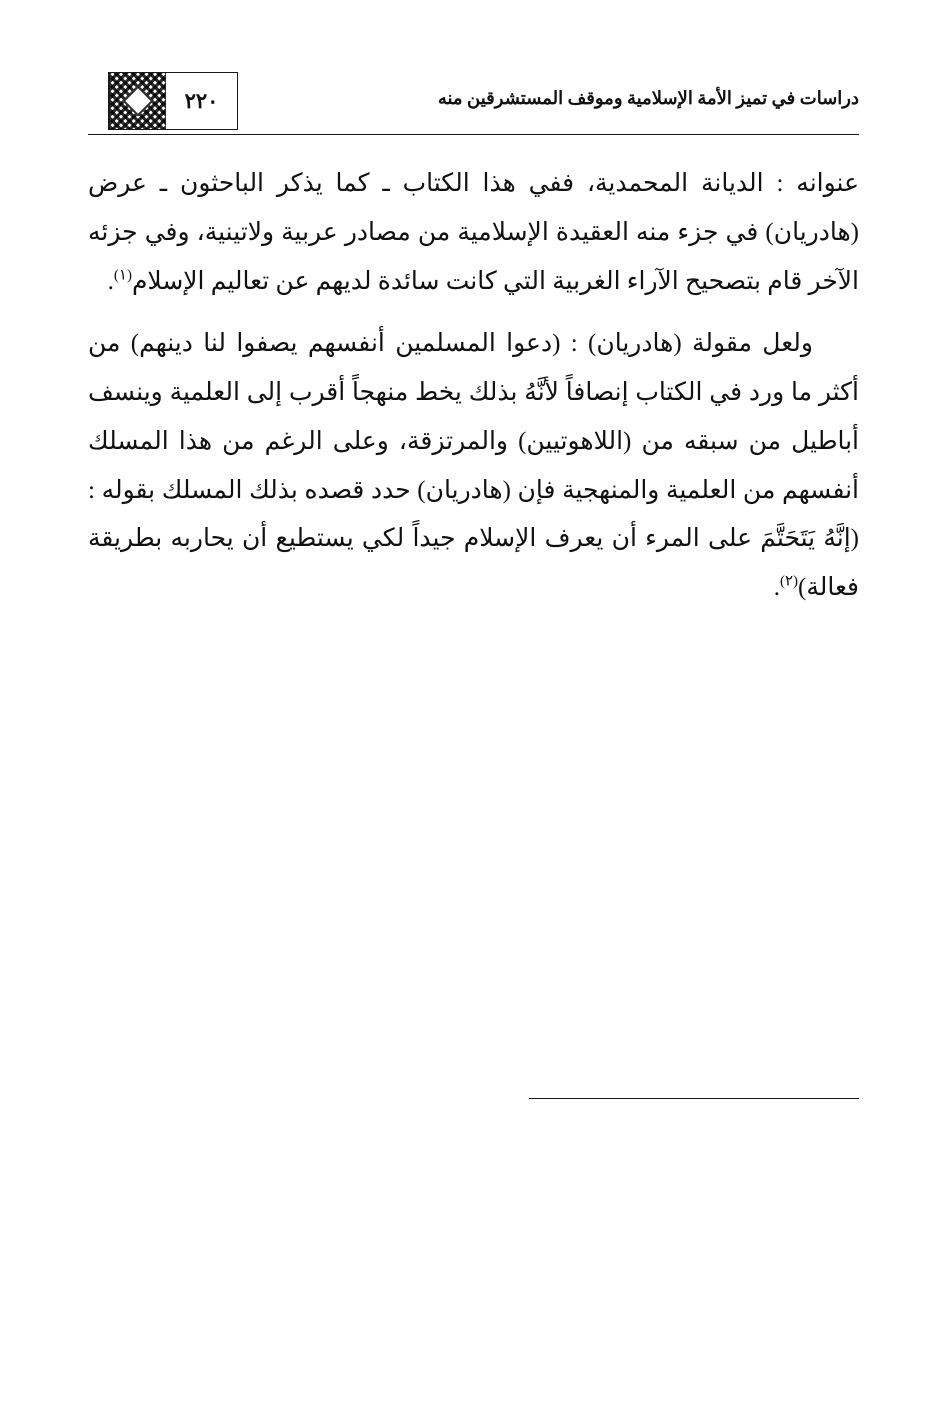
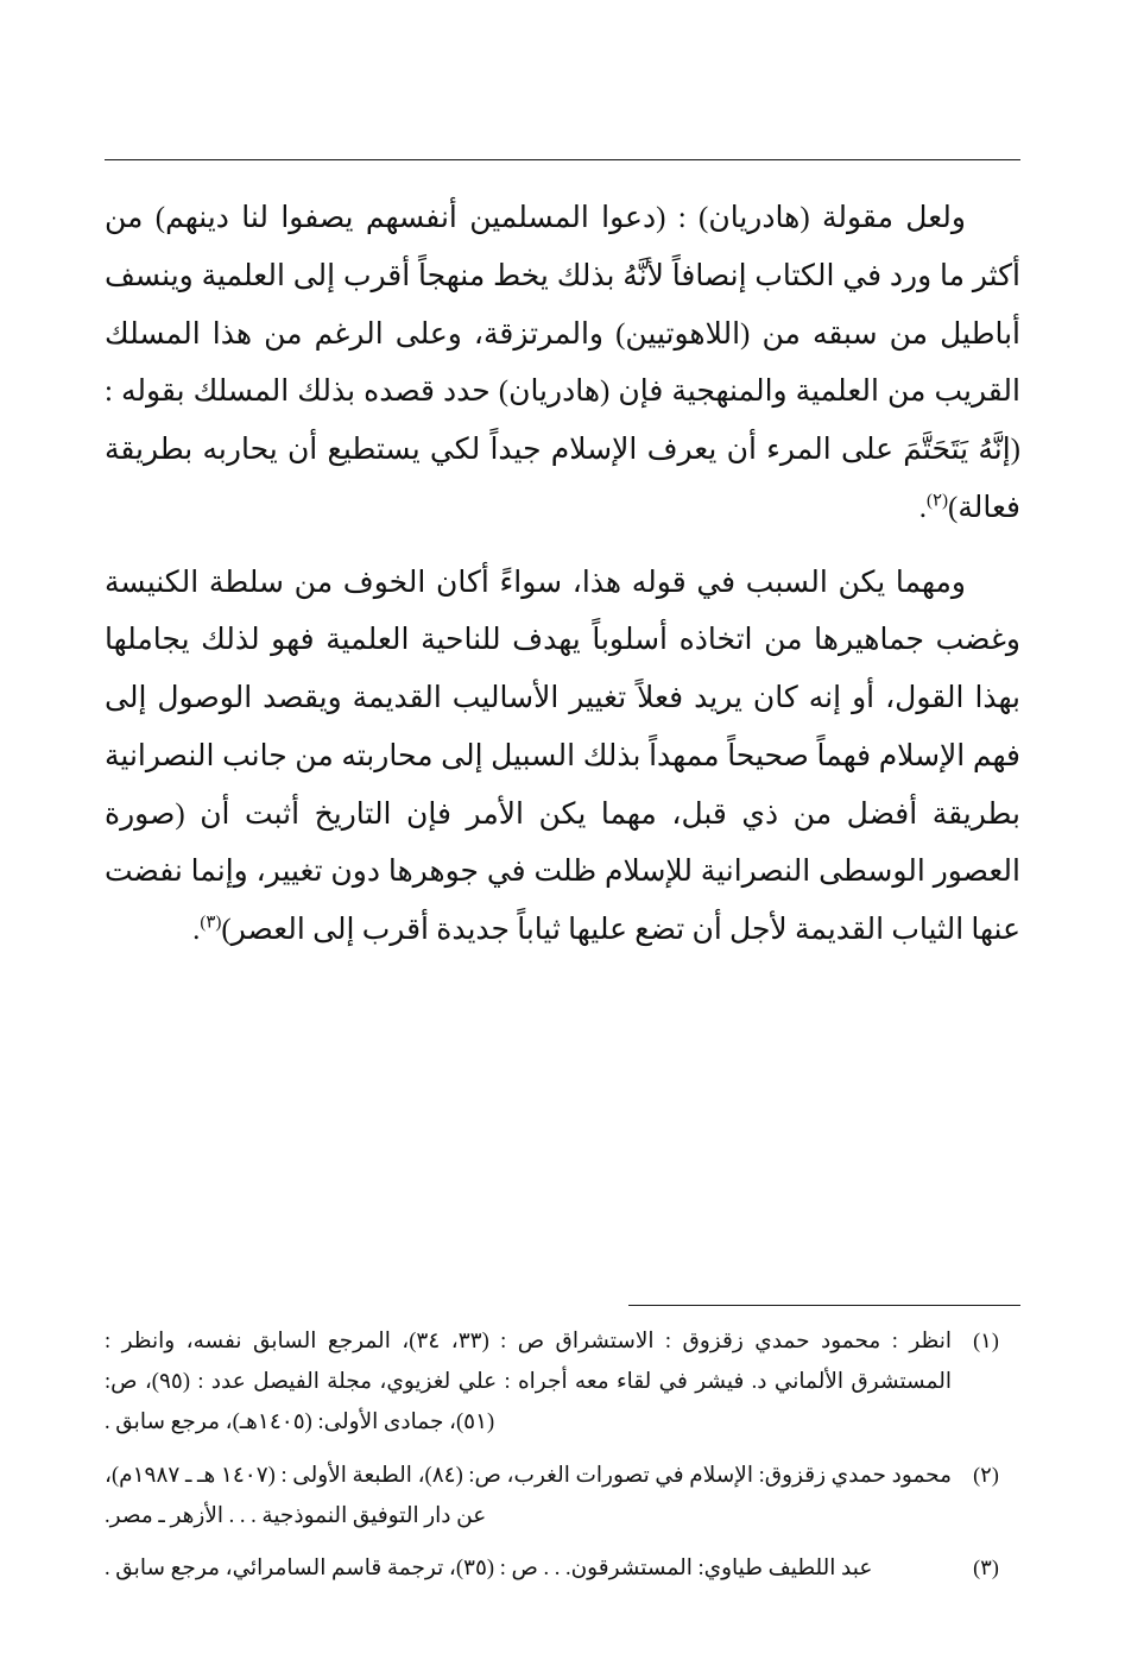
- دراسات في تميز الأمة الإسلامية وموقف المستشرقين منه
- ٢٢٠
- عنوانه : الديانة المحمدية، ففي هذا الكتاب ـ كما يذكر الباحثون ـ عرض (هادريان) في جزء منه العقيدة الإسلامية من مصادر عربية ولاتينية، وفي جزئه الآخر قام بتصحيح الآراء الغربية التي كانت سائدة لديهم عن تعاليم الإسلام(١).
- ولعل مقولة (هادريان) : (دعوا المسلمين أنفسهم يصفوا لنا دينهم) من أكثر ما ورد في الكتاب إنصافاً لأنَّهُ بذلك يخط منهجاً أقرب إلى العلمية وينسف أباطيل من سبقه من (اللاهوتيين) والمرتزقة، وعلى الرغم من هذا المسلك أنفسهم من العلمية والمنهجية فإن (هادريان) حدد قصده بذلك المسلك بقوله : (إنَّهُ يَتَحَتَّمَ على المرء أن يعرف الإسلام جيداً لكي يستطيع أن يحاربه بطريقة فعالة)(٢).
+ ولعل مقولة (هادريان) : (دعوا المسلمين أنفسهم يصفوا لنا دينهم) من أكثر ما ورد في الكتاب إنصافاً لأنَّهُ بذلك يخط منهجاً أقرب إلى العلمية وينسف أباطيل من سبقه من (اللاهوتيين) والمرتزقة، وعلى الرغم من هذا المسلك القريب من العلمية والمنهجية فإن (هادريان) حدد قصده بذلك المسلك بقوله : (إنَّهُ يَتَحَتَّمَ على المرء أن يعرف الإسلام جيداً لكي يستطيع أن يحاربه بطريقة فعالة)(٢).
+ ومهما يكن السبب في قوله هذا، سواءً أكان الخوف من سلطة الكنيسة وغضب جماهيرها من اتخاذه أسلوباً يهدف للناحية العلمية فهو لذلك يجاملها بهذا القول، أو إنه كان يريد فعلاً تغيير الأساليب القديمة ويقصد الوصول إلى فهم الإسلام فهماً صحيحاً ممهداً بذلك السبيل إلى محاربته من جانب النصرانية بطريقة أفضل من ذي قبل، مهما يكن الأمر فإن التاريخ أثبت أن (صورة العصور الوسطى النصرانية للإسلام ظلت في جوهرها دون تغيير، وإنما نفضت عنها الثياب القديمة لأجل أن تضع عليها ثياباً جديدة أقرب إلى العصر)(٣).
+ (١)
+ انظر : محمود حمدي زقزوق : الاستشراق ص : (٣٣، ٣٤)، المرجع السابق نفسه، وانظر : المستشرق الألماني د. فيشر في لقاء معه أجراه : علي لغزيوي، مجلة الفيصل عدد : (٩٥)، ص: (٥١)، جمادى الأولى: (١٤٠٥هـ)، مرجع سابق .
+ (٢)
+ محمود حمدي زقزوق: الإسلام في تصورات الغرب، ص: (٨٤)، الطبعة الأولى : (١٤٠٧ هـ ـ ١٩٨٧م)، عن دار التوفيق النموذجية . . . الأزهر ـ مصر.
+ (٣)
+ عبد اللطيف طياوي: المستشرقون. . . ص : (٣٥)، ترجمة قاسم السامرائي، مرجع سابق .
